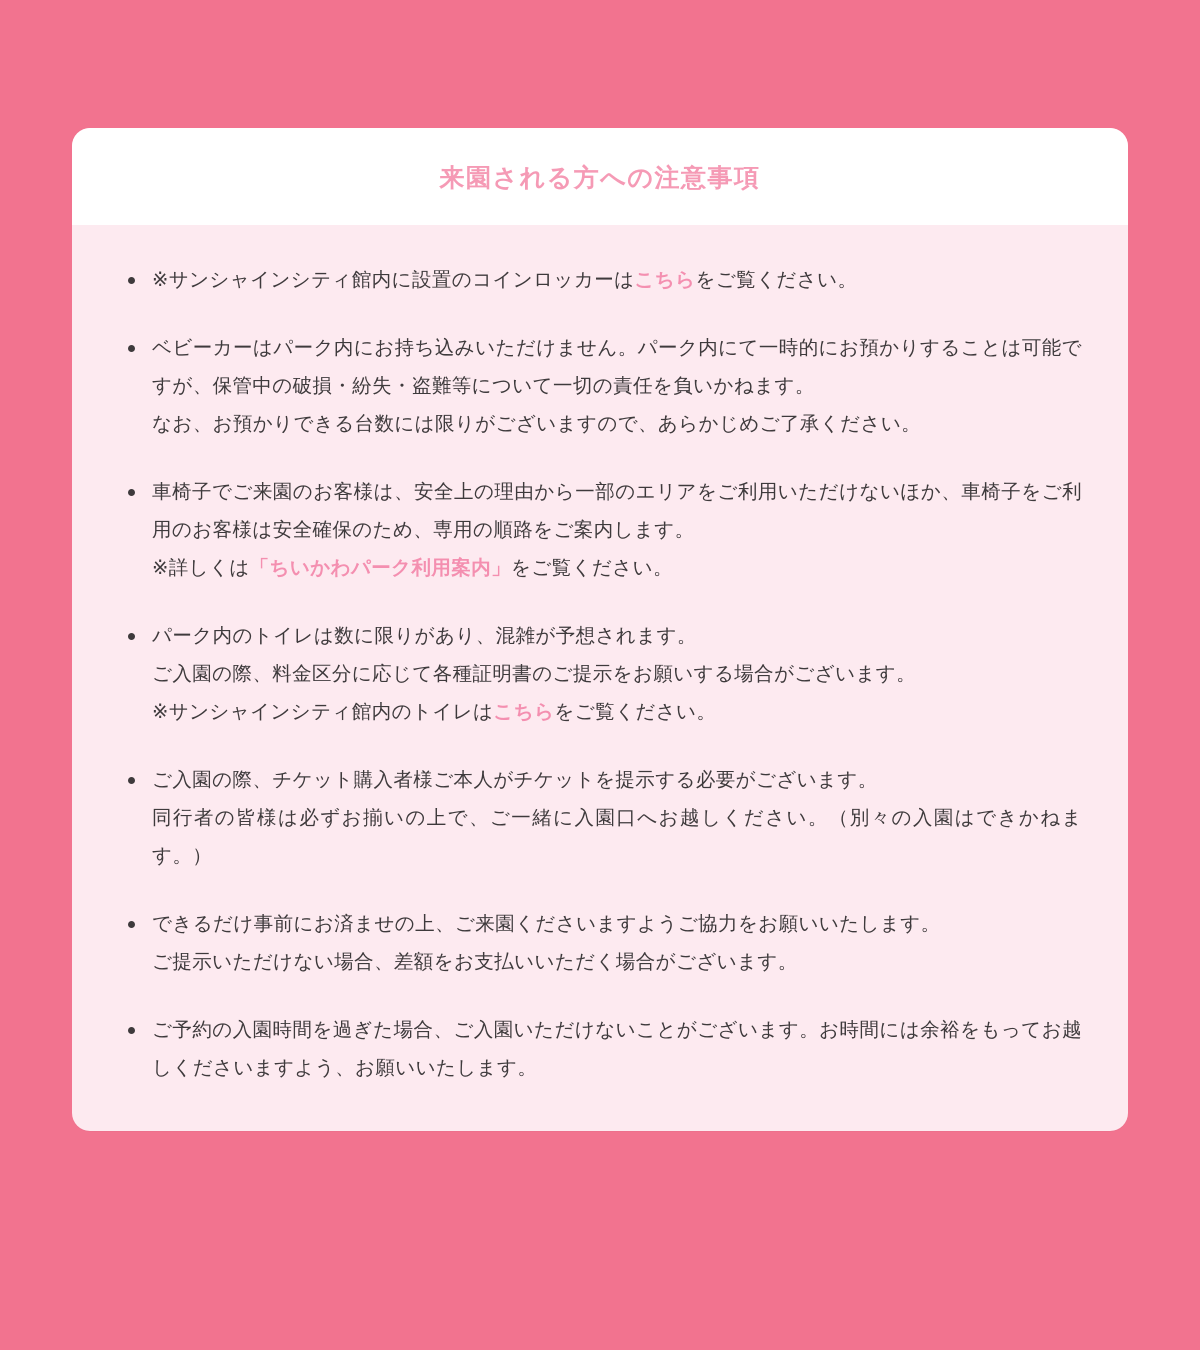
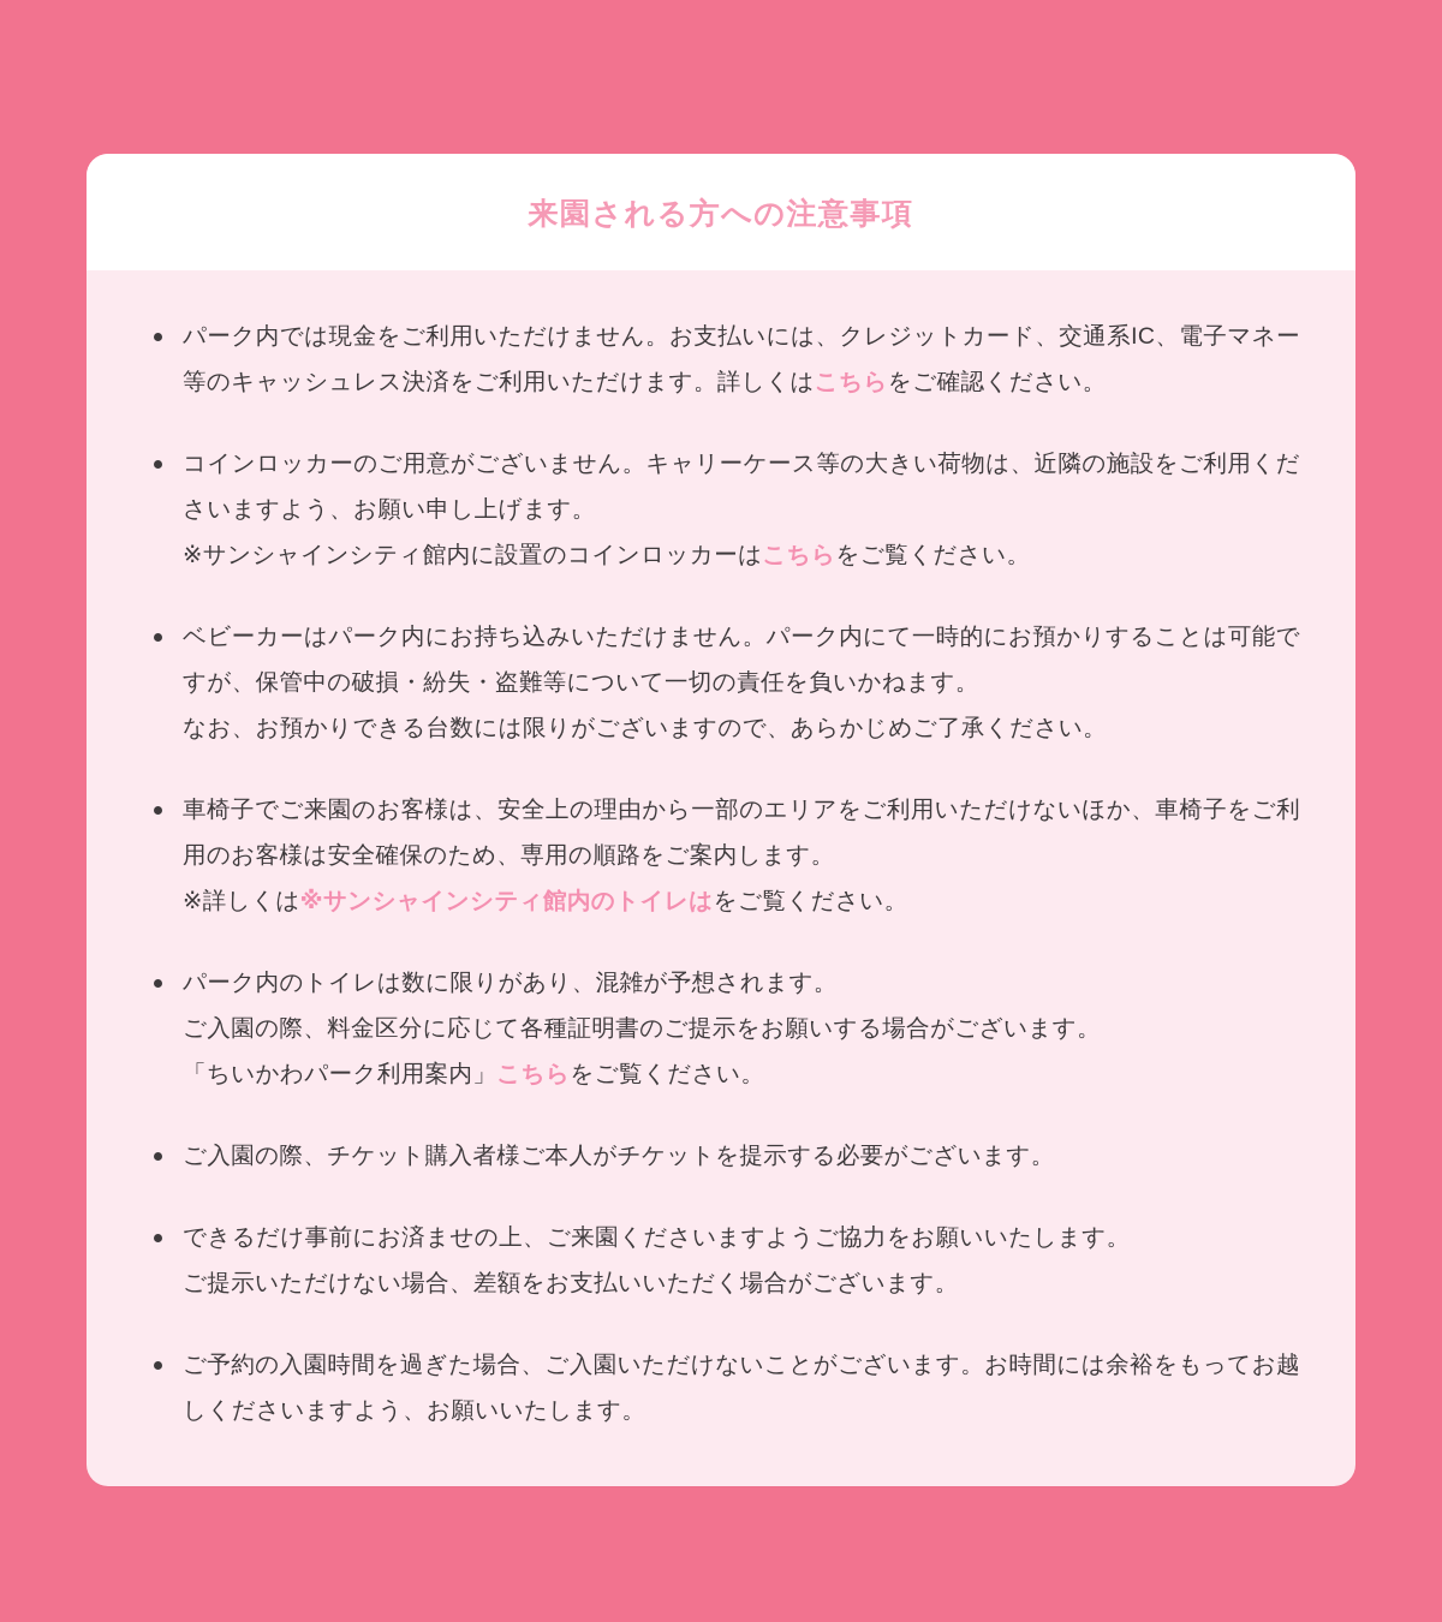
  来園される方への注意事項
+ パーク内では現金をご利用いただけません。お支払いには、クレジットカード、交通系IC、電子マネー等のキャッシュレス決済をご利用いただけます。詳しくはこちらをご確認ください。
+ コインロッカーのご用意がございません。キャリーケース等の大きい荷物は、近隣の施設をご利用くださいますよう、お願い申し上げます。
  ※サンシャインシティ館内に設置のコインロッカーはこちらをご覧ください。
  ベビーカーはパーク内にお持ち込みいただけません。パーク内にて一時的にお預かりすることは可能ですが、保管中の破損・紛失・盗難等について一切の責任を負いかねます。
  なお、お預かりできる台数には限りがございますので、あらかじめご了承ください。
  車椅子でご来園のお客様は、安全上の理由から一部のエリアをご利用いただけないほか、車椅子をご利用のお客様は安全確保のため、専用の順路をご案内します。
- ※詳しくは「ちいかわパーク利用案内」をご覧ください。
+ ※詳しくは※サンシャインシティ館内のトイレはをご覧ください。
  パーク内のトイレは数に限りがあり、混雑が予想されます。
  ご入園の際、料金区分に応じて各種証明書のご提示をお願いする場合がございます。
- ※サンシャインシティ館内のトイレはこちらをご覧ください。
+ 「ちいかわパーク利用案内」こちらをご覧ください。
  ご入園の際、チケット購入者様ご本人がチケットを提示する必要がございます。
- 同行者の皆様は必ずお揃いの上で、ご一緒に入園口へお越しください。（別々の入園はできかねます。）
  できるだけ事前にお済ませの上、ご来園くださいますようご協力をお願いいたします。
  ご提示いただけない場合、差額をお支払いいただく場合がございます。
  ご予約の入園時間を過ぎた場合、ご入園いただけないことがございます。お時間には余裕をもってお越しくださいますよう、お願いいたします。
